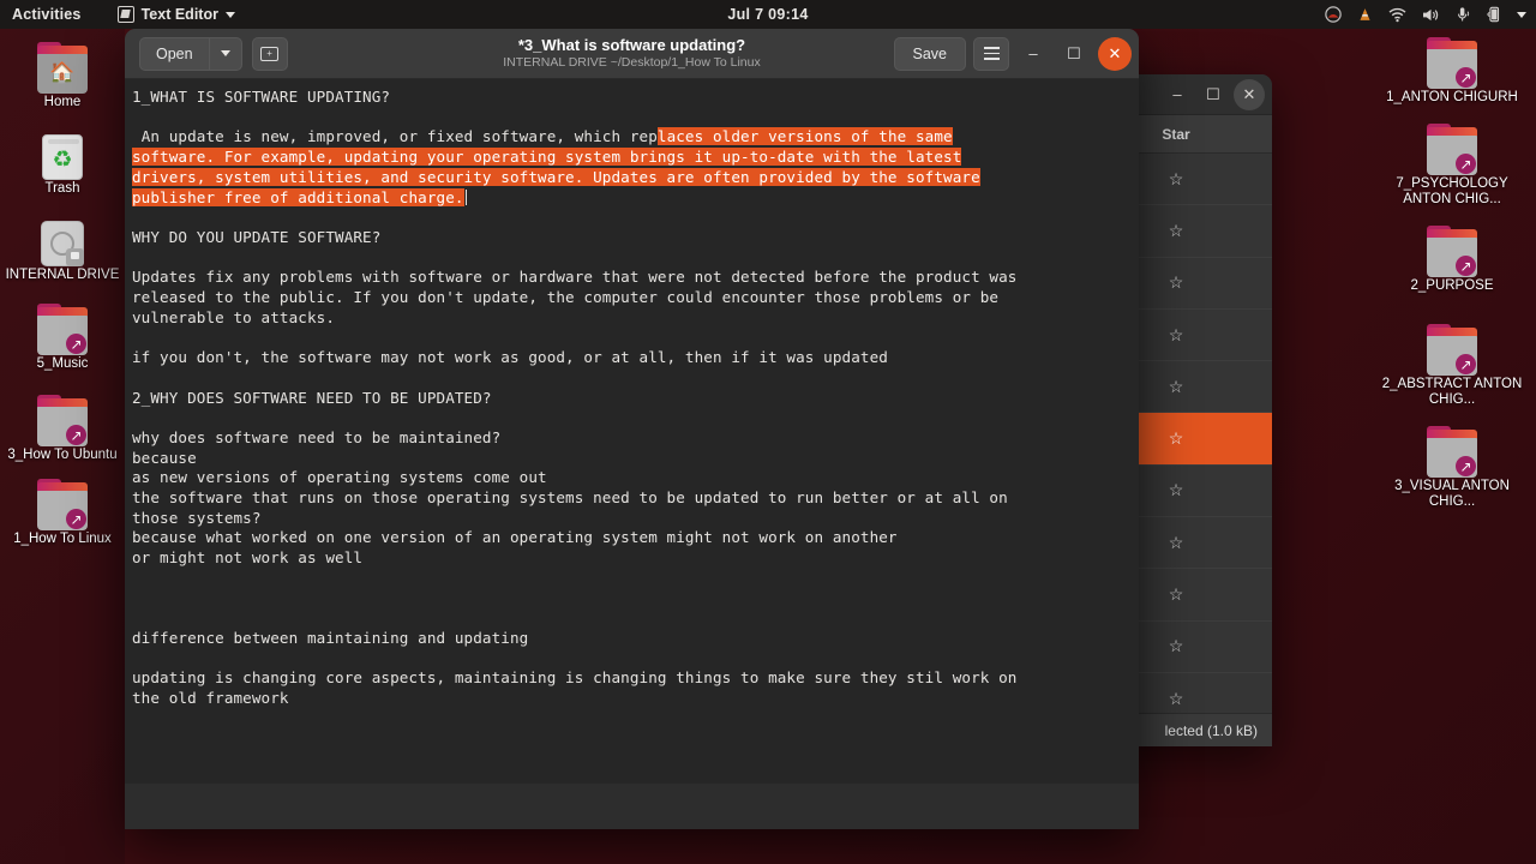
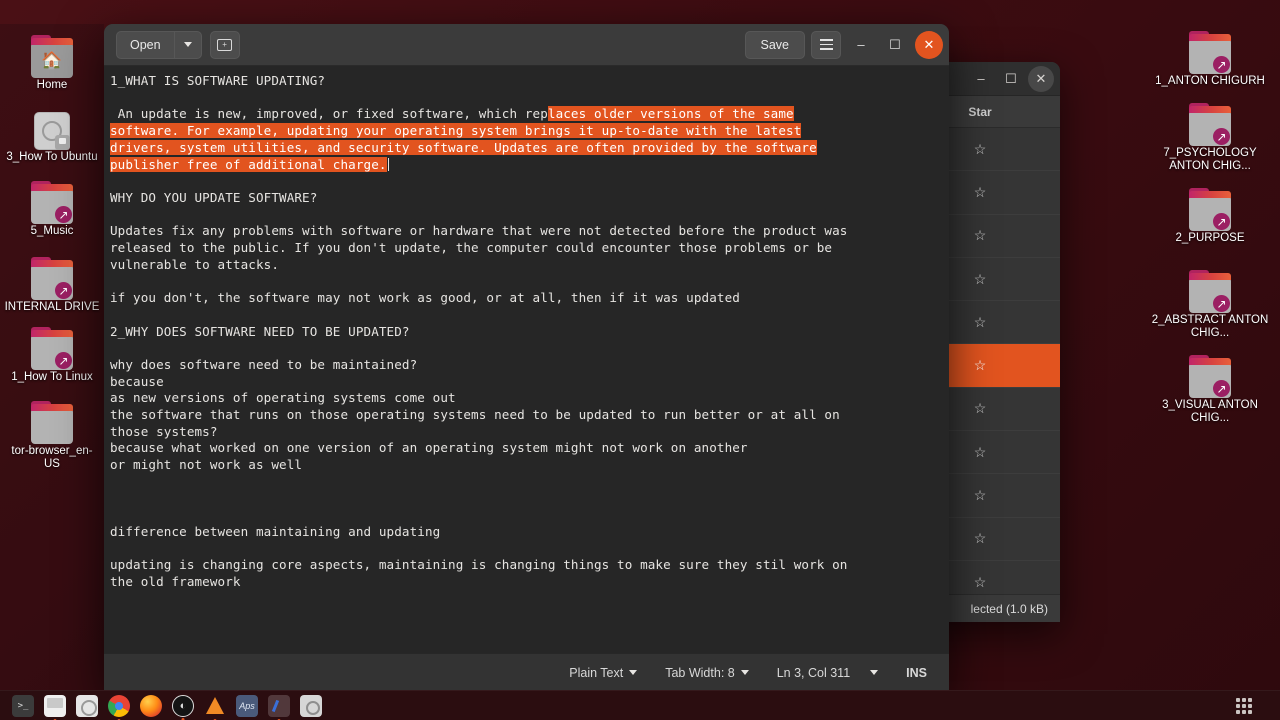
- Activities
- Text Editor
- Jul 7 09:14
  🏠
  Home
- ♻
- Trash
- INTERNAL DRIVE
+ 3_How To Ubuntu
  ↗
  5_Music
  ↗
- 3_How To Ubuntu
+ INTERNAL DRIVE
  ↗
  1_How To Linux
+ tor-browser_en-US
  ↗
  1_ANTON CHIGURH
  ↗
  7_PSYCHOLOGY ANTON CHIG...
  ↗
  2_PURPOSE
  ↗
  2_ABSTRACT ANTON CHIG...
  ↗
  3_VISUAL ANTON CHIG...
  –
  ☐
  ✕
  Star
  ☆
  ☆
  ☆
  ☆
  ☆
  ☆
  ☆
  ☆
  ☆
  ☆
  ☆
  lected (1.0 kB)
  Open
  +
- *3_What is software updating?
- INTERNAL DRIVE ~/Desktop/1_How To Linux
  Save
  –
  ☐
  ✕
  1_WHAT IS SOFTWARE UPDATING?
  An update is new, improved, or fixed software, which replaces older versions of the same
  software. For example, updating your operating system brings it up-to-date with the latest
  drivers, system utilities, and security software. Updates are often provided by the software
  publisher free of additional charge.
  WHY DO YOU UPDATE SOFTWARE?
  Updates fix any problems with software or hardware that were not detected before the product was
  released to the public. If you don't update, the computer could encounter those problems or be
  vulnerable to attacks.
  if you don't, the software may not work as good, or at all, then if it was updated
  2_WHY DOES SOFTWARE NEED TO BE UPDATED?
  why does software need to be maintained?
  because
  as new versions of operating systems come out
  the software that runs on those operating systems need to be updated to run better or at all on
  those systems?
  because what worked on one version of an operating system might not work on another
  or might not work as well
  difference between maintaining and updating
  updating is changing core aspects, maintaining is changing things to make sure they stil work on
  the old framework
+ Plain Text
+ Tab Width: 8
+ Ln 3, Col 311
+ INS
+ >_
+ ◐
+ Aps
